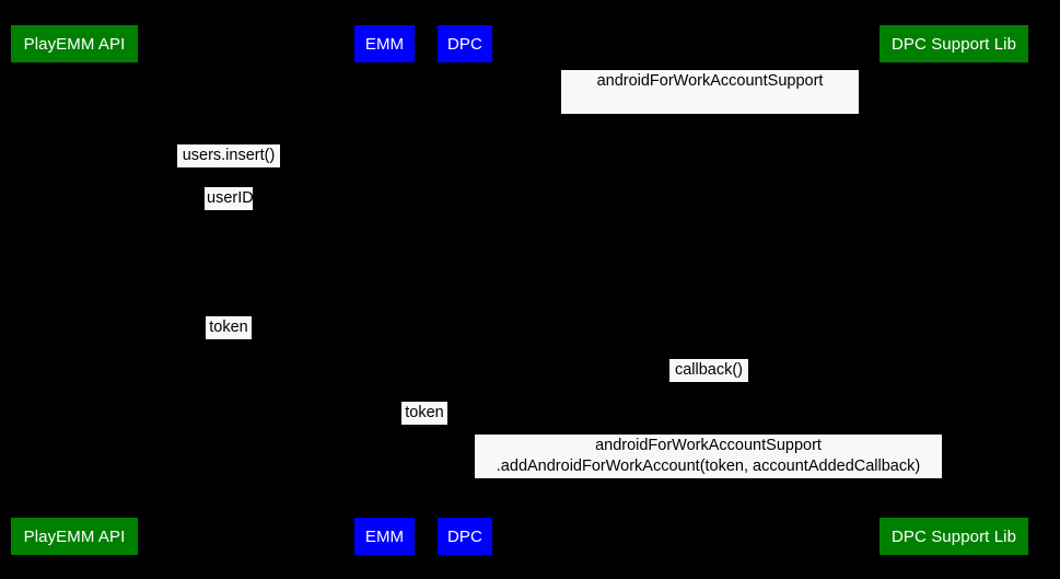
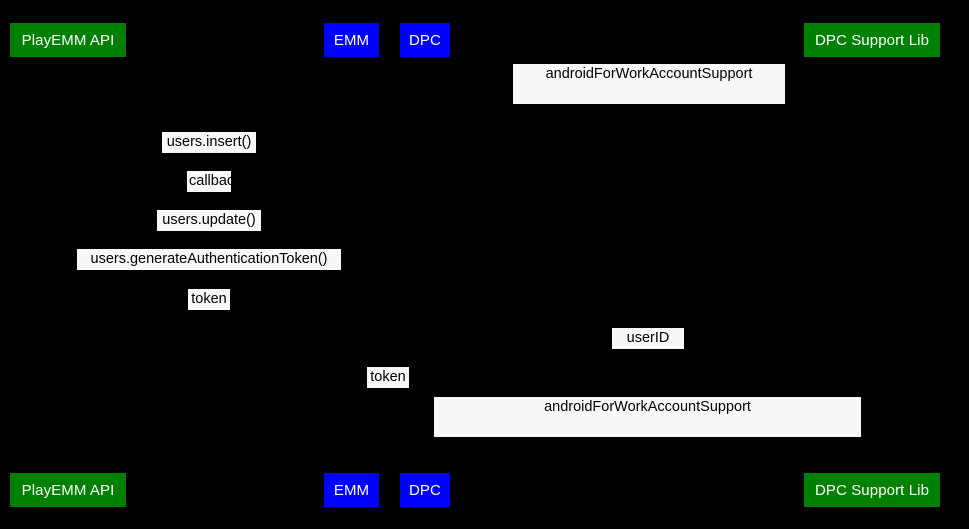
  PlayEMM API
  EMM
  DPC
  DPC Support Lib
  PlayEMM API
  EMM
  DPC
  DPC Support Lib
  androidForWorkAccountSupport
  users.insert()
- userID
+ callback()
+ users.update()
+ users.generateAuthenticationToken()
  token
- callback()
+ userID
  token
  androidForWorkAccountSupport
- .addAndroidForWorkAccount(token, accountAddedCallback)
